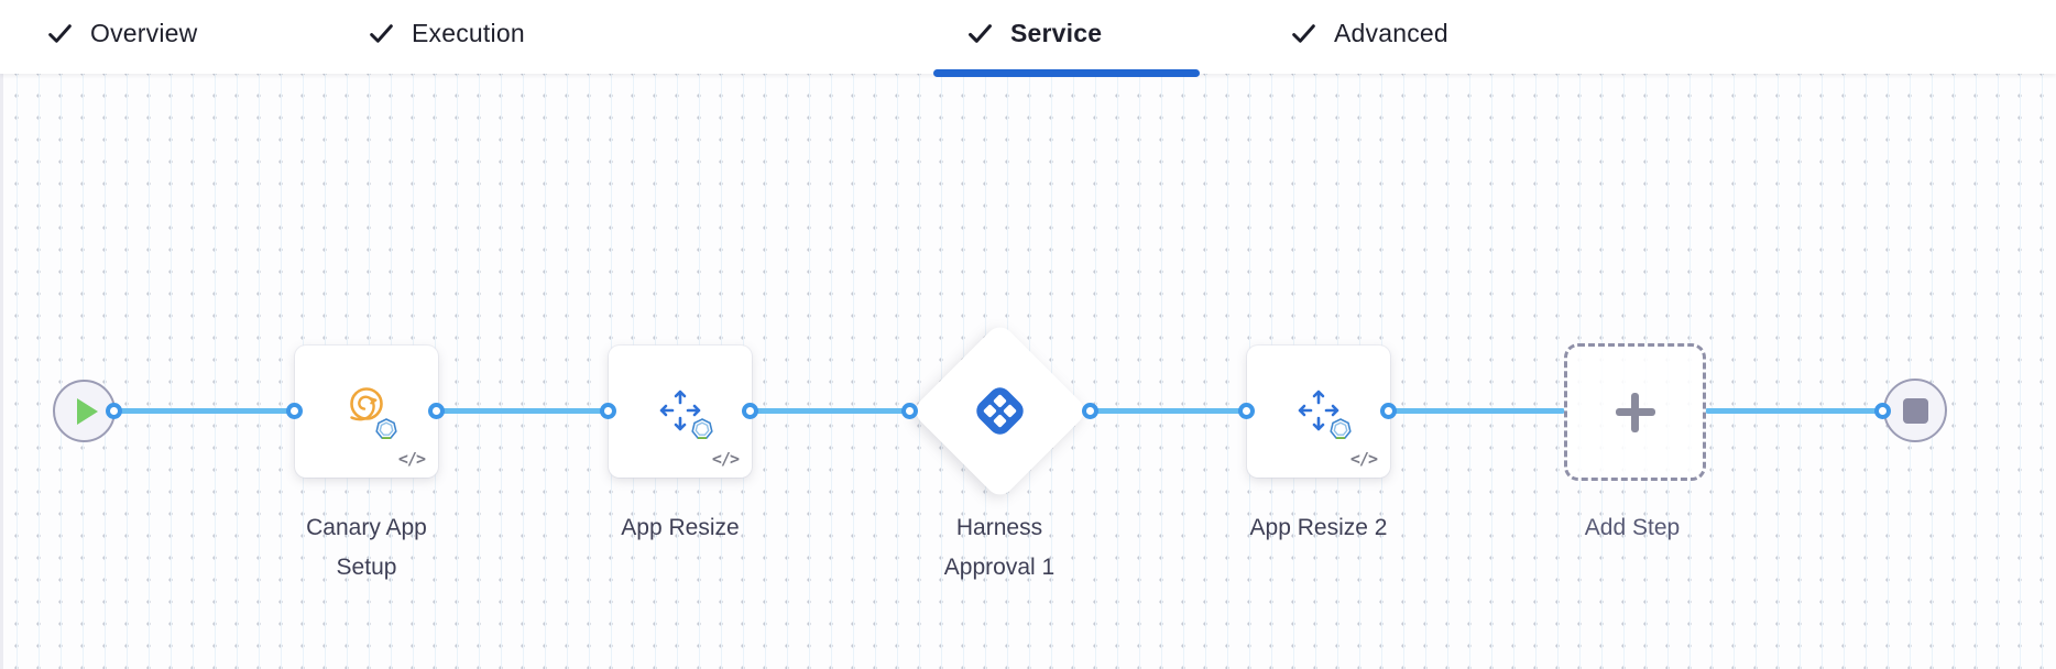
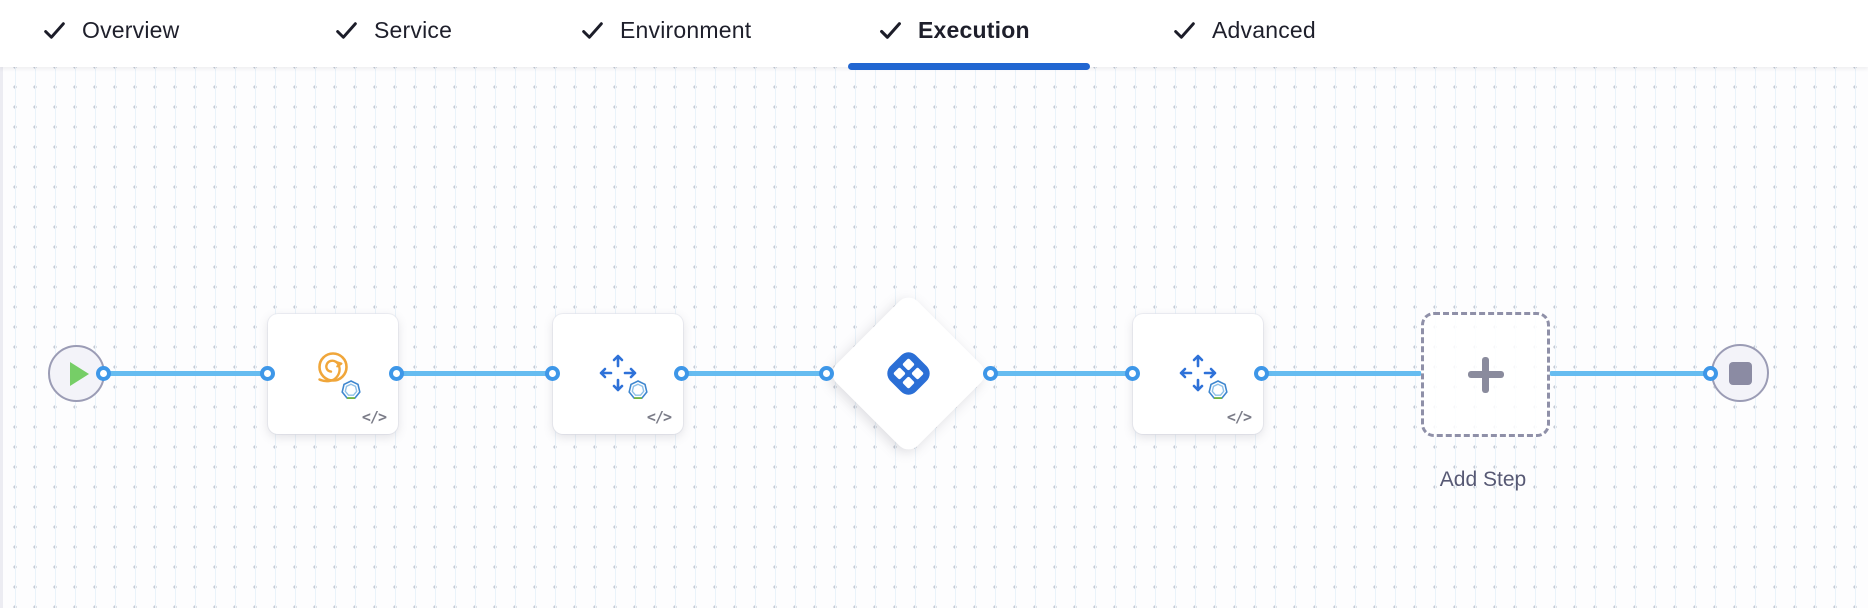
  Overview
- Execution
+ Service
+ Environment
- Service
+ Execution
  Advanced
  </>
  </>
  </>
- Canary App Setup
- App Resize
- Harness Approval 1
- App Resize 2
  Add Step
